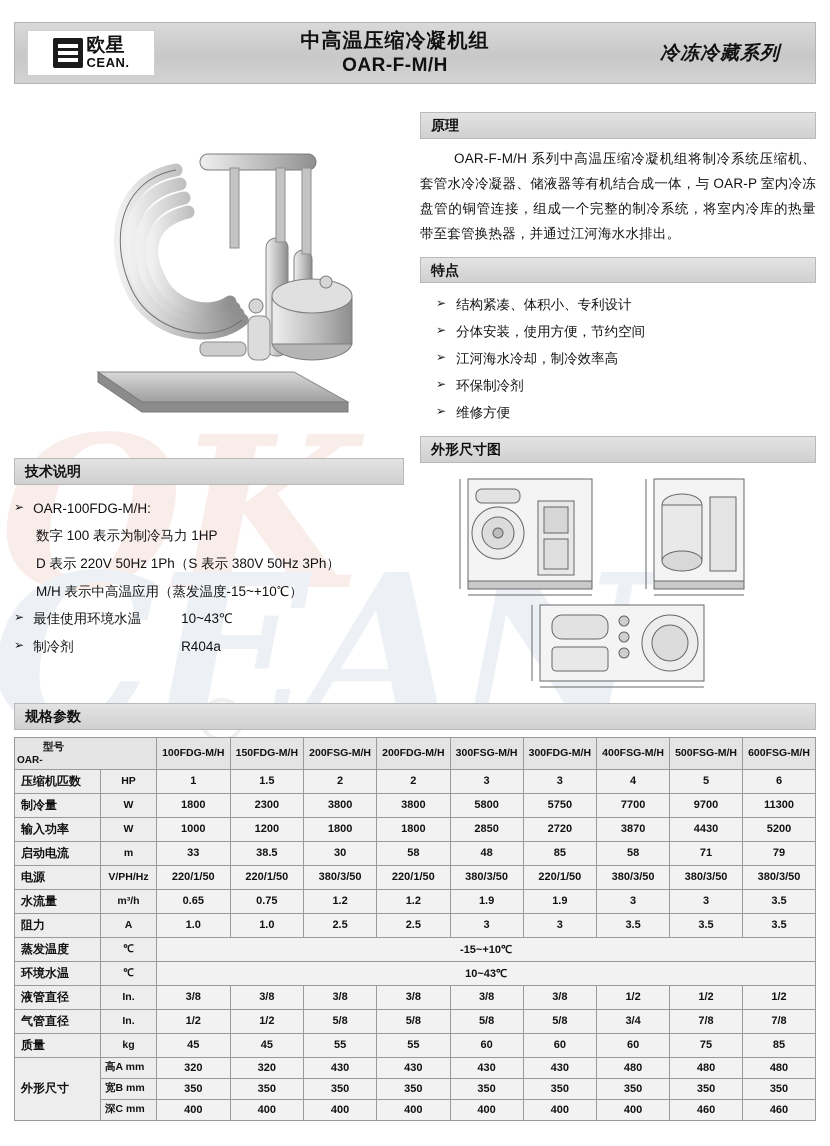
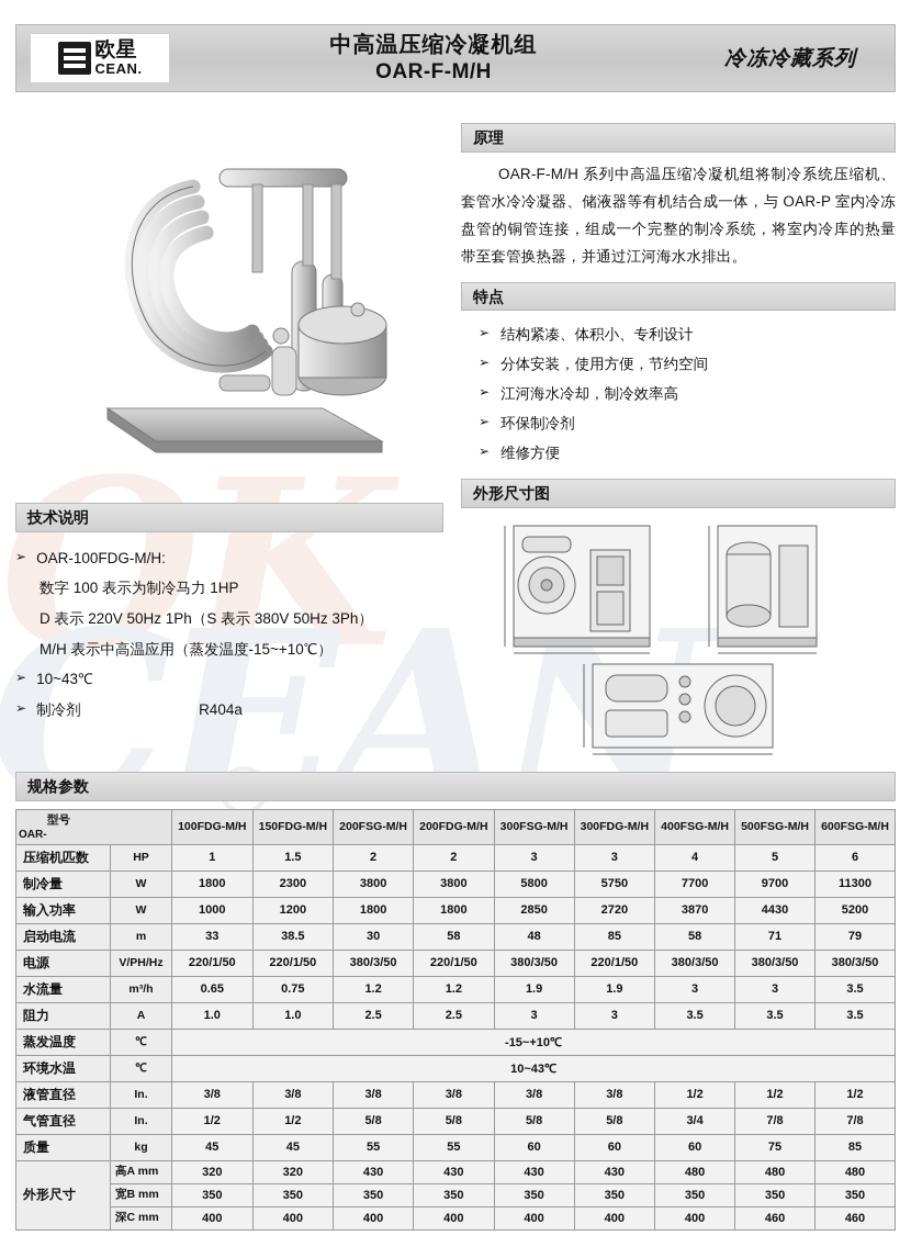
  OK
  CEA
  欧星
  CEAN.
  中高温压缩冷凝机组
  OAR-F-M/H
  冷冻冷藏系列
  原理
  OAR-F-M/H 系列中高温压缩冷凝机组将制冷系统压缩机、套管水冷冷凝器、储液器等有机结合成一体，与 OAR-P 室内冷冻盘管的铜管连接，组成一个完整的制冷系统，将室内冷库的热量带至套管换热器，并通过江河海水水排出。
  特点
  ➢
  结构紧凑、体积小、专利设计
  ➢
  分体安装，使用方便，节约空间
  ➢
  江河海水冷却，制冷效率高
  ➢
  环保制冷剂
  ➢
  维修方便
  外形尺寸图
  技术说明
  ➢
  OAR-100FDG-M/H:
  数字 100 表示为制冷马力 1HP
  D 表示 220V 50Hz 1Ph（S 表示 380V 50Hz 3Ph）
  M/H 表示中高温应用（蒸发温度-15~+10℃）
  ➢
- 最佳使用环境水温
  10~43℃
  ➢
  制冷剂
  R404a
  规格参数
  型号OAR-	100FDG-M/H	150FDG-M/H	200FSG-M/H	200FDG-M/H	300FSG-M/H	300FDG-M/H	400FSG-M/H	500FSG-M/H	600FSG-M/H
  压缩机匹数	HP	1	1.5	2	2	3	3	4	5	6
  制冷量	W	1800	2300	3800	3800	5800	5750	7700	9700	11300
  输入功率	W	1000	1200	1800	1800	2850	2720	3870	4430	5200
  启动电流	m	33	38.5	30	58	48	85	58	71	79
  电源	V/PH/Hz	220/1/50	220/1/50	380/3/50	220/1/50	380/3/50	220/1/50	380/3/50	380/3/50	380/3/50
  水流量	m³/h	0.65	0.75	1.2	1.2	1.9	1.9	3	3	3.5
  阻力	A	1.0	1.0	2.5	2.5	3	3	3.5	3.5	3.5
  蒸发温度	℃	-15~+10℃
  环境水温	℃	10~43℃
  液管直径	In.	3/8	3/8	3/8	3/8	3/8	3/8	1/2	1/2	1/2
  气管直径	In.	1/2	1/2	5/8	5/8	5/8	5/8	3/4	7/8	7/8
  质量	kg	45	45	55	55	60	60	60	75	85
  外形尺寸	高A mm	320	320	430	430	430	430	480	480	480
  宽B mm	350	350	350	350	350	350	350	350	350
  深C mm	400	400	400	400	400	400	400	460	460
